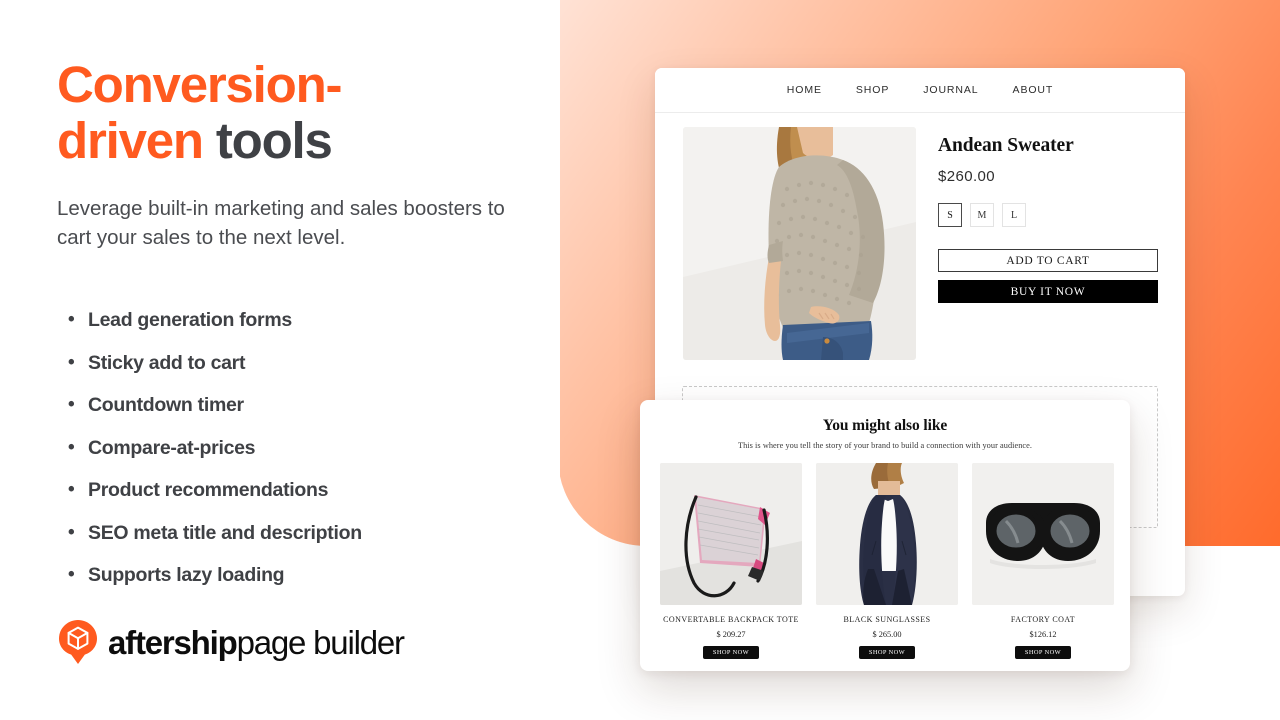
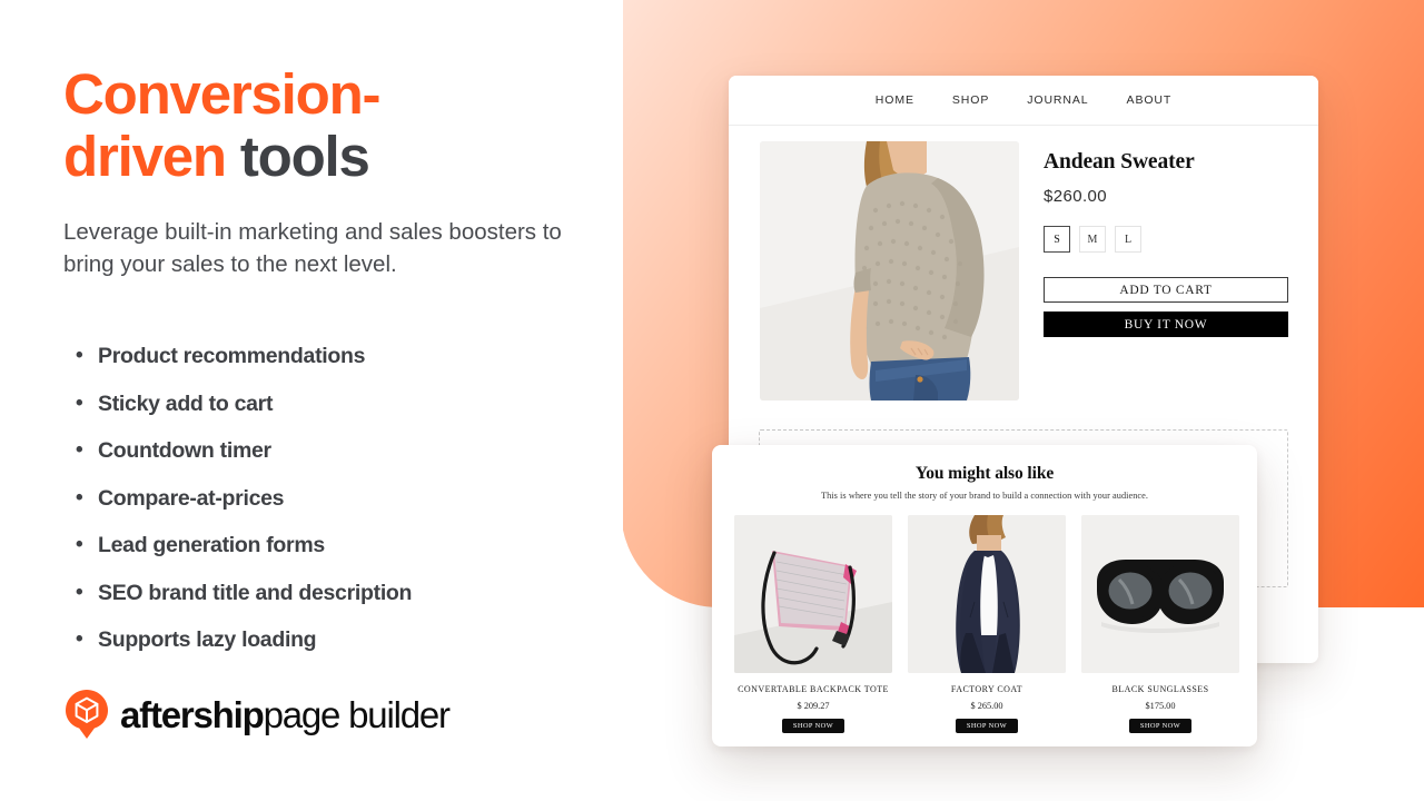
  Conversion-
  driven tools
- Leverage built-in marketing and sales boosters to cart your sales to the next level.
+ Leverage built-in marketing and sales boosters to bring your sales to the next level.
  •
- Lead generation forms
+ Product recommendations
  •
  Sticky add to cart
  •
  Countdown timer
  •
  Compare-at-prices
  •
- Product recommendations
+ Lead generation forms
  •
- SEO meta title and description
+ SEO brand title and description
  •
  Supports lazy loading
  aftershippage builder
  HOME
  SHOP
  JOURNAL
  ABOUT
  Andean Sweater
  $260.00
  S
  M
  L
  ADD TO CART
  BUY IT NOW
  You might also like
  This is where you tell the story of your brand to build a connection with your audience.
  CONVERTABLE BACKPACK TOTE
  $ 209.27
- BLACK SUNGLASSES
+ FACTORY COAT
  $ 265.00
- FACTORY COAT
+ BLACK SUNGLASSES
- $126.12
+ $175.00
